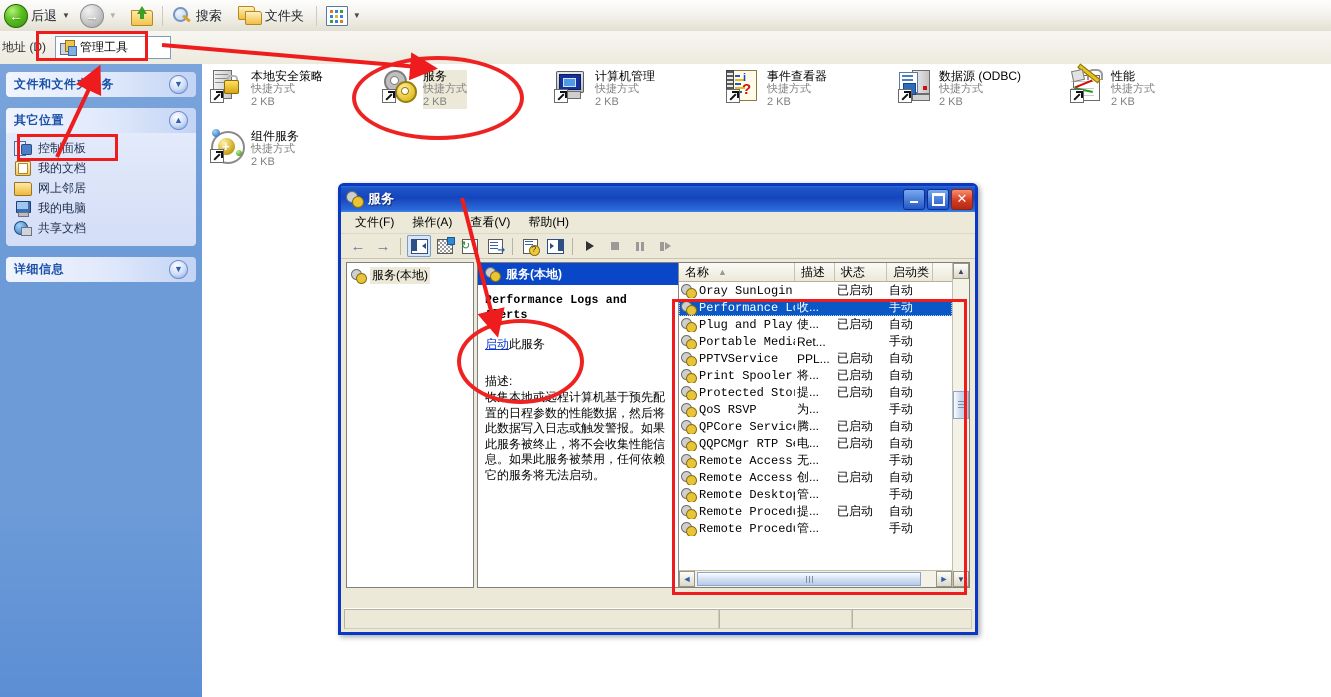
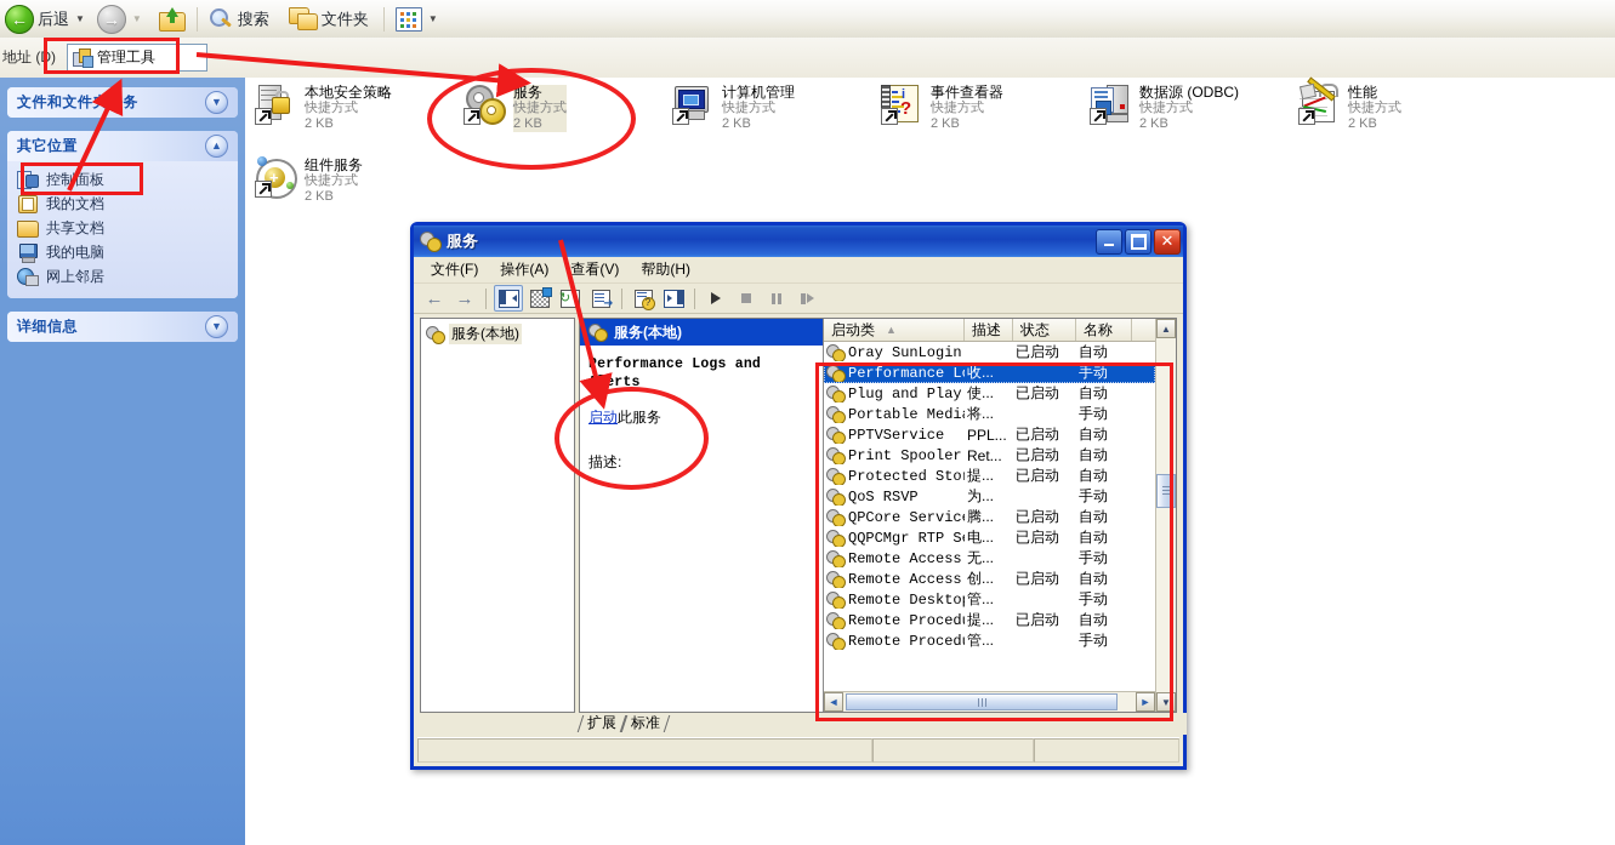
  ←
  后退
  ▼
  →
  ▼
  搜索
  文件夹
  ▼
  地址 (D)
  管理工具
  文件和文件夹任务
  ▼
  其它位置
  ▲
  控制面板
  我的文档
- 网上邻居
+ 共享文档
  我的电脑
- 共享文档
+ 网上邻居
  详细信息
  ▼
  本地安全策略
  快捷方式
  2 KB
  +
  组件服务
  快捷方式
  2 KB
  服务
  快捷方式
  2 KB
  计算机管理
  快捷方式
  2 KB
  i
  ?
  事件查看器
  快捷方式
  2 KB
  数据源 (ODBC)
  快捷方式
  2 KB
  性能
  快捷方式
  2 KB
  服务
  ✕
  文件(F)
  操作(A)
  查看(V)
  帮助(H)
  ←
  →
  ↻
  ➜
  ?
  服务(本地)
  服务(本地)
  erformance Logs and Alerts
  启动此服务
  描述:
- 收集本地或远程计算机基于预先配置的日程参数的性能数据，然后将此数据写入日志或触发警报。如果此服务被终止，将不会收集性能信息。如果此服务被禁用，任何依赖它的服务将无法启动。
- 名称
+ 启动类
  ▲
  描述
  状态
- 启动类
+ 名称
  Oray SunLogin
  已启动
  自动
  Performance L
  收...
  手动
  Plug and Play
  使...
  已启动
  自动
  Portable Medi
- Ret...
+ 将...
  手动
  PPTVService
  PPL...
  已启动
  自动
  Print Spooler
- 将...
+ Ret...
  已启动
  自动
  Protected Sto
  提...
  已启动
  自动
  QoS RSVP
  为...
  手动
  QPCore Servic
  腾...
  已启动
  自动
  QQPCMgr RTP S
  电...
  已启动
  自动
  Remote Access
  无...
  手动
  Remote Access
  创...
  已启动
  自动
  Remote Deskto
  管...
  手动
  Remote Proced
  提...
  已启动
  自动
  Remote Proced
  管...
  手动
  ◄
  ►
  ▲
  ▼
+ 扩展
+ 标准
